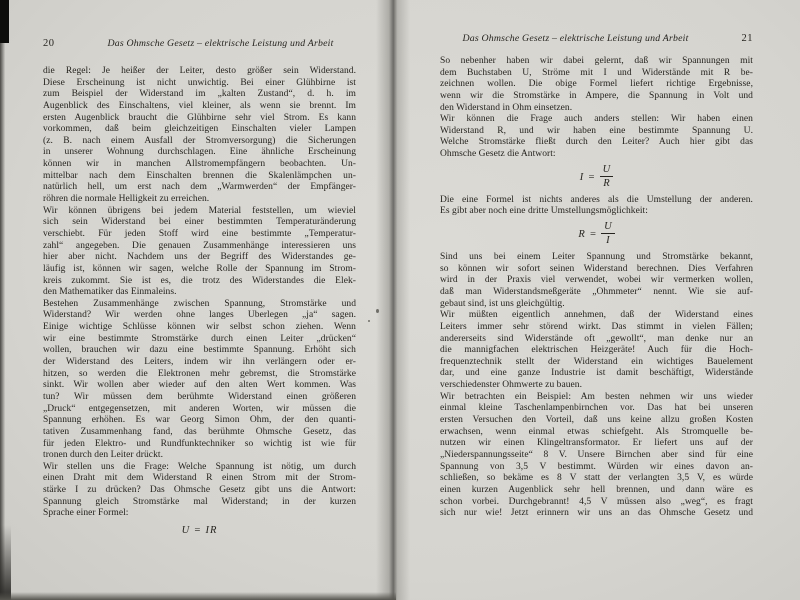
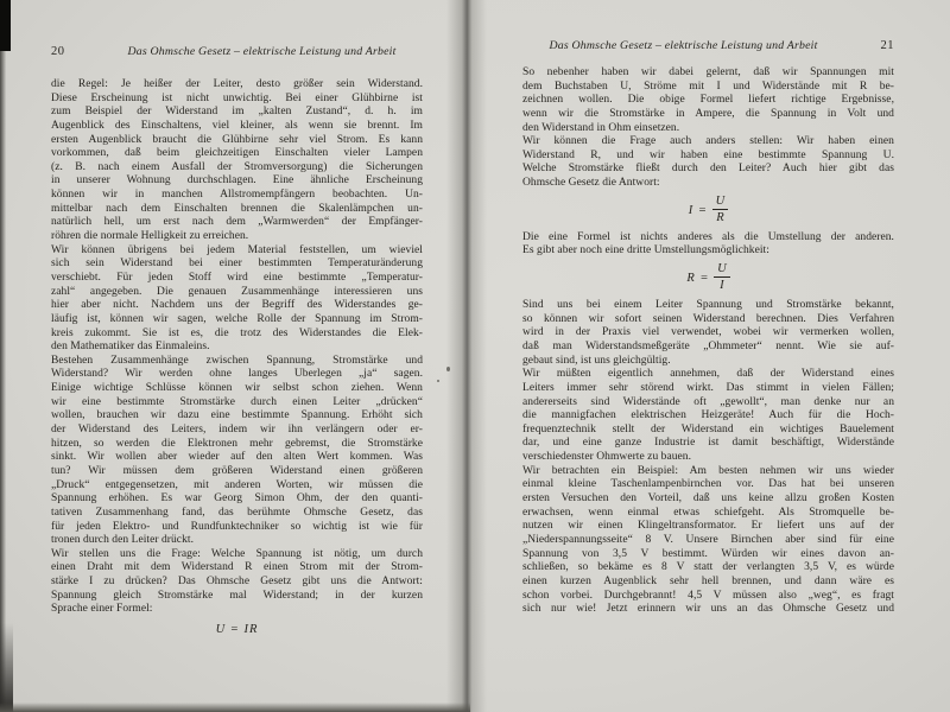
  20
  Das Ohmsche Gesetz – elektrische Leistung und Arbeit
  die Regel: Je heißer der Leiter, desto größer sein Widerstand.
  Diese Erscheinung ist nicht unwichtig. Bei einer Glühbirne ist
  zum Beispiel der Widerstand im „kalten Zustand“, d. h. im
  Augenblick des Einschaltens, viel kleiner, als wenn sie brennt. Im
  ersten Augenblick braucht die Glühbirne sehr viel Strom. Es kann
  vorkommen, daß beim gleichzeitigen Einschalten vieler Lampen
  (z. B. nach einem Ausfall der Stromversorgung) die Sicherungen
  in unserer Wohnung durchschlagen. Eine ähnliche Erscheinung
  können wir in manchen Allstromempfängern beobachten. Un-
  mittelbar nach dem Einschalten brennen die Skalenlämpchen un-
  natürlich hell, um erst nach dem „Warmwerden“ der Empfänger-
  röhren die normale Helligkeit zu erreichen.
  Wir können übrigens bei jedem Material feststellen, um wieviel
  sich sein Widerstand bei einer bestimmten Temperaturänderung
  verschiebt. Für jeden Stoff wird eine bestimmte „Temperatur-
  zahl“ angegeben. Die genauen Zusammenhänge interessieren uns
  hier aber nicht. Nachdem uns der Begriff des Widerstandes ge-
  läufig ist, können wir sagen, welche Rolle der Spannung im Strom-
  kreis zukommt. Sie ist es, die trotz des Widerstandes die Elek-
  den Mathematiker das Einmaleins.
  Bestehen Zusammenhänge zwischen Spannung, Stromstärke und
  Widerstand? Wir werden ohne langes Überlegen „ja“ sagen.
  Einige wichtige Schlüsse können wir selbst schon ziehen. Wenn
  wir eine bestimmte Stromstärke durch einen Leiter „drücken“
  wollen, brauchen wir dazu eine bestimmte Spannung. Erhöht sich
  der Widerstand des Leiters, indem wir ihn verlängern oder er-
  hitzen, so werden die Elektronen mehr gebremst, die Stromstärke
  sinkt. Wir wollen aber wieder auf den alten Wert kommen. Was
- tun? Wir müssen dem berühmte Widerstand einen größeren
+ tun? Wir müssen dem größeren Widerstand einen größeren
  „Druck“ entgegensetzen, mit anderen Worten, wir müssen die
  Spannung erhöhen. Es war Georg Simon Ohm, der den quanti-
  tativen Zusammenhang fand, das berühmte Ohmsche Gesetz, das
  für jeden Elektro- und Rundfunktechniker so wichtig ist wie für
  tronen durch den Leiter drückt.
  Wir stellen uns die Frage: Welche Spannung ist nötig, um durch
  einen Draht mit dem Widerstand R einen Strom mit der Strom-
  stärke I zu drücken? Das Ohmsche Gesetz gibt uns die Antwort:
  Spannung gleich Stromstärke mal Widerstand; in der kurzen
  Sprache einer Formel:
  U = IR
  Das Ohmsche Gesetz – elektrische Leistung und Arbeit
  21
  So nebenher haben wir dabei gelernt, daß wir Spannungen mit
  dem Buchstaben U, Ströme mit I und Widerstände mit R be-
  zeichnen wollen. Die obige Formel liefert richtige Ergebnisse,
  wenn wir die Stromstärke in Ampere, die Spannung in Volt und
  den Widerstand in Ohm einsetzen.
  Wir können die Frage auch anders stellen: Wir haben einen
  Widerstand R, und wir haben eine bestimmte Spannung U.
  Welche Stromstärke fließt durch den Leiter? Auch hier gibt das
  Ohmsche Gesetz die Antwort:
  I =
  U
  R
  Die eine Formel ist nichts anderes als die Umstellung der anderen.
  Es gibt aber noch eine dritte Umstellungsmöglichkeit:
  R =
  U
  I
  Sind uns bei einem Leiter Spannung und Stromstärke bekannt,
  so können wir sofort seinen Widerstand berechnen. Dies Verfahren
  wird in der Praxis viel verwendet, wobei wir vermerken wollen,
  daß man Widerstandsmeßgeräte „Ohmmeter“ nennt. Wie sie auf-
  gebaut sind, ist uns gleichgültig.
  Wir müßten eigentlich annehmen, daß der Widerstand eines
  Leiters immer sehr störend wirkt. Das stimmt in vielen Fällen;
  andererseits sind Widerstände oft „gewollt“, man denke nur an
  die mannigfachen elektrischen Heizgeräte! Auch für die Hoch-
  frequenztechnik stellt der Widerstand ein wichtiges Bauelement
  dar, und eine ganze Industrie ist damit beschäftigt, Widerstände
  verschiedenster Ohmwerte zu bauen.
  Wir betrachten ein Beispiel: Am besten nehmen wir uns wieder
  einmal kleine Taschenlampenbirnchen vor. Das hat bei unseren
  ersten Versuchen den Vorteil, daß uns keine allzu großen Kosten
  erwachsen, wenn einmal etwas schiefgeht. Als Stromquelle be-
  nutzen wir einen Klingeltransformator. Er liefert uns auf der
  „Niederspannungsseite“ 8 V. Unsere Birnchen aber sind für eine
  Spannung von 3,5 V bestimmt. Würden wir eines davon an-
  schließen, so bekäme es 8 V statt der verlangten 3,5 V, es würde
  einen kurzen Augenblick sehr hell brennen, und dann wäre es
  schon vorbei. Durchgebrannt! 4,5 V müssen also „weg“, es fragt
  sich nur wie! Jetzt erinnern wir uns an das Ohmsche Gesetz und
